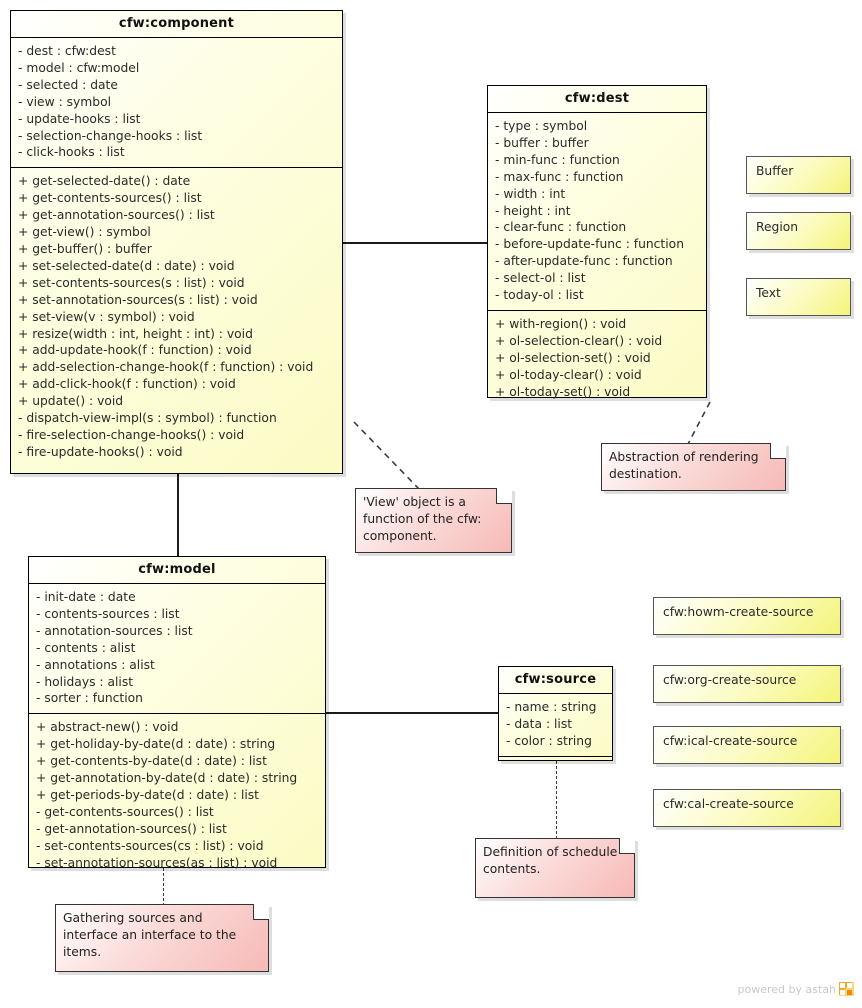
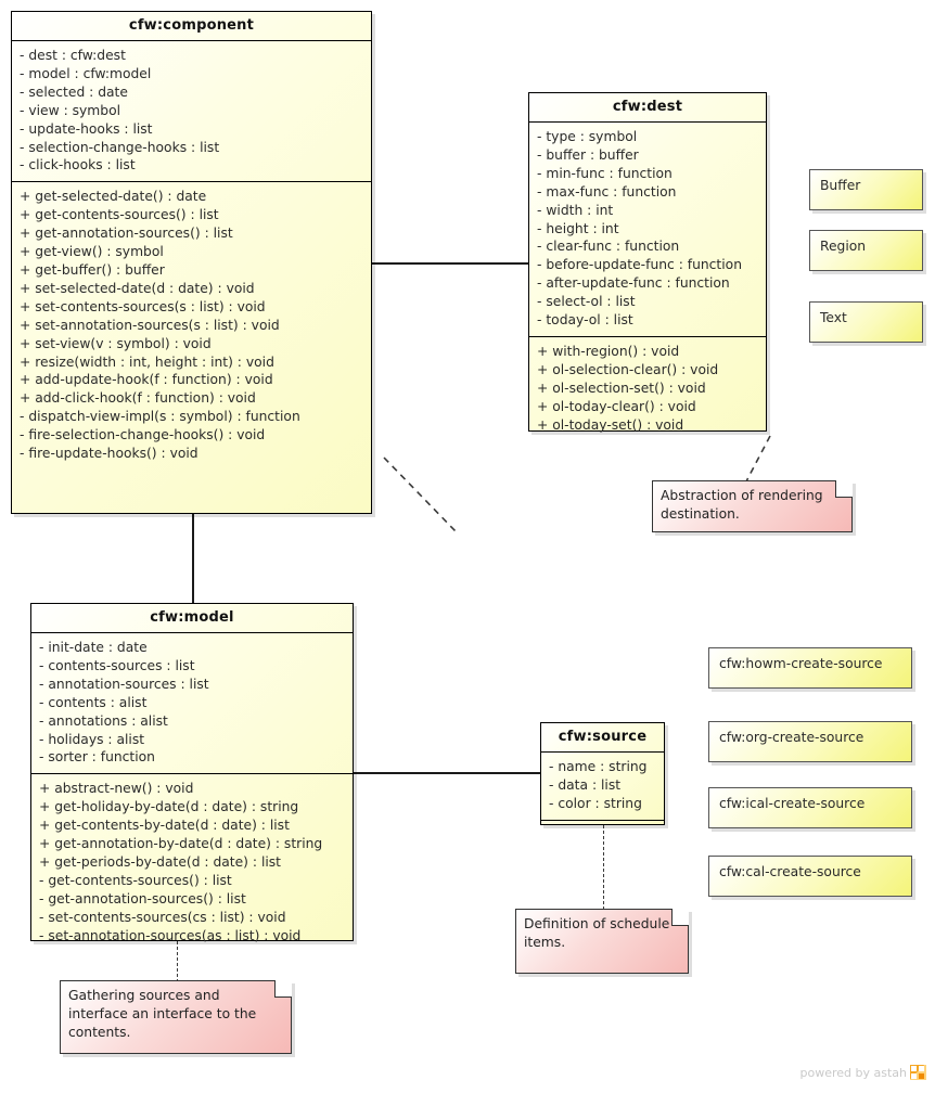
  cfw:component
  - dest : cfw:dest
  - model : cfw:model
  - selected : date
  - view : symbol
  - update-hooks : list
  - selection-change-hooks : list
  - click-hooks : list
  + get-selected-date() : date
  + get-contents-sources() : list
  + get-annotation-sources() : list
  + get-view() : symbol
  + get-buffer() : buffer
  + set-selected-date(d : date) : void
  + set-contents-sources(s : list) : void
  + set-annotation-sources(s : list) : void
  + set-view(v : symbol) : void
  + resize(width : int, height : int) : void
  + add-update-hook(f : function) : void
- + add-selection-change-hook(f : function) : void
  + add-click-hook(f : function) : void
- + update() : void
  - dispatch-view-impl(s : symbol) : function
  - fire-selection-change-hooks() : void
  - fire-update-hooks() : void
  cfw:dest
  - type : symbol
  - buffer : buffer
  - min-func : function
  - max-func : function
  - width : int
  - height : int
  - clear-func : function
  - before-update-func : function
  - after-update-func : function
  - select-ol : list
  - today-ol : list
  + with-region() : void
  + ol-selection-clear() : void
  + ol-selection-set() : void
  + ol-today-clear() : void
  + ol-today-set() : void
  cfw:model
  - init-date : date
  - contents-sources : list
  - annotation-sources : list
  - contents : alist
  - annotations : alist
  - holidays : alist
  - sorter : function
  + abstract-new() : void
  + get-holiday-by-date(d : date) : string
  + get-contents-by-date(d : date) : list
  + get-annotation-by-date(d : date) : string
  + get-periods-by-date(d : date) : list
  - get-contents-sources() : list
  - get-annotation-sources() : list
  - set-contents-sources(cs : list) : void
  - set-annotation-sources(as : list) : void
  cfw:source
  - name : string
  - data : list
  - color : string
  Buffer
  Region
  Text
  cfw:howm-create-source
  cfw:org-create-source
  cfw:ical-create-source
  cfw:cal-create-source
- 'View' object is a
- function of the cfw:
- component.
  Abstraction of rendering
  destination.
  Definition of schedule
- contents.
+ items.
  Gathering sources and
  interface an interface to the
- items.
+ contents.
  powered by astah
